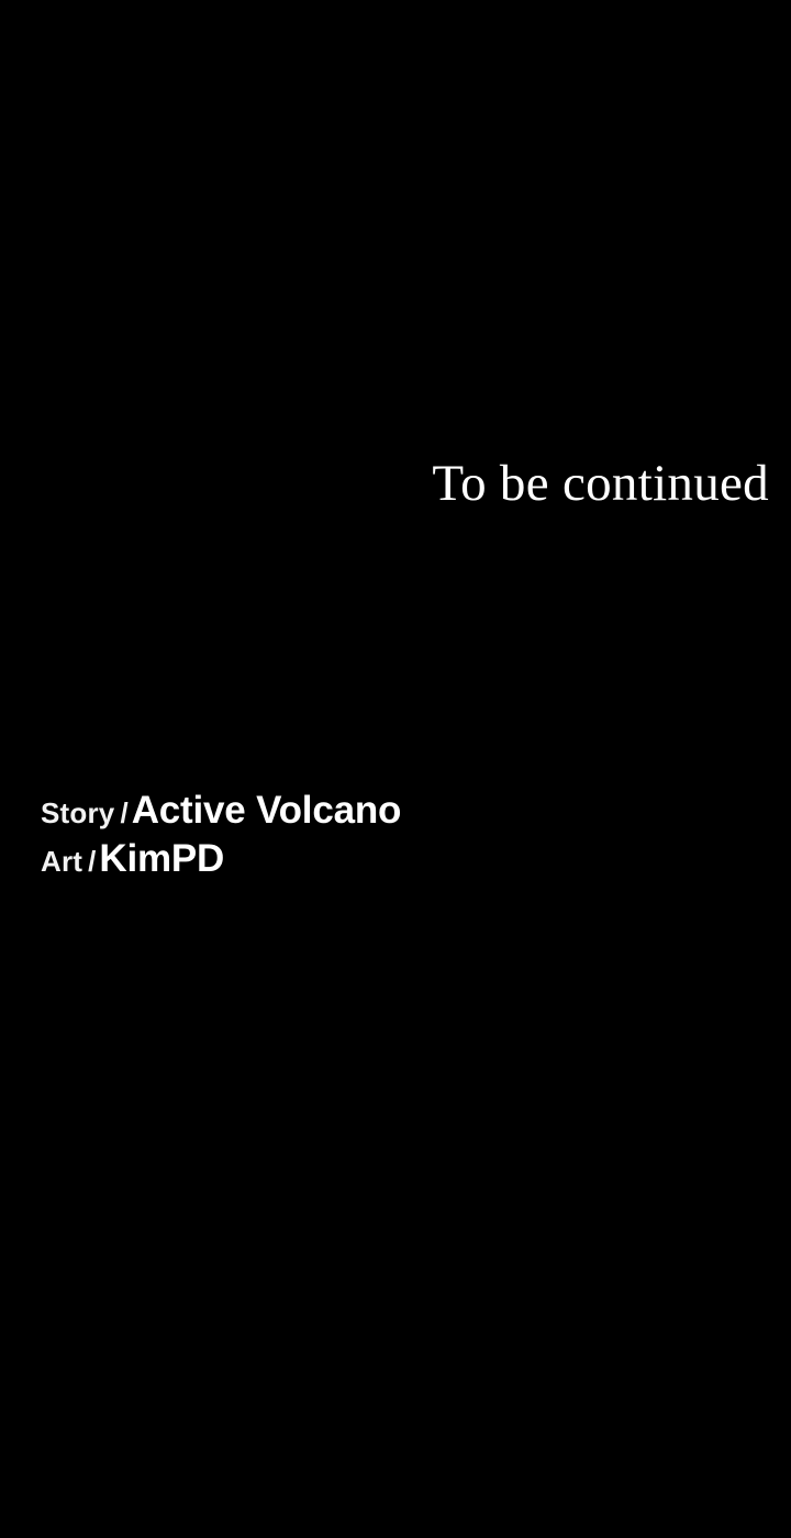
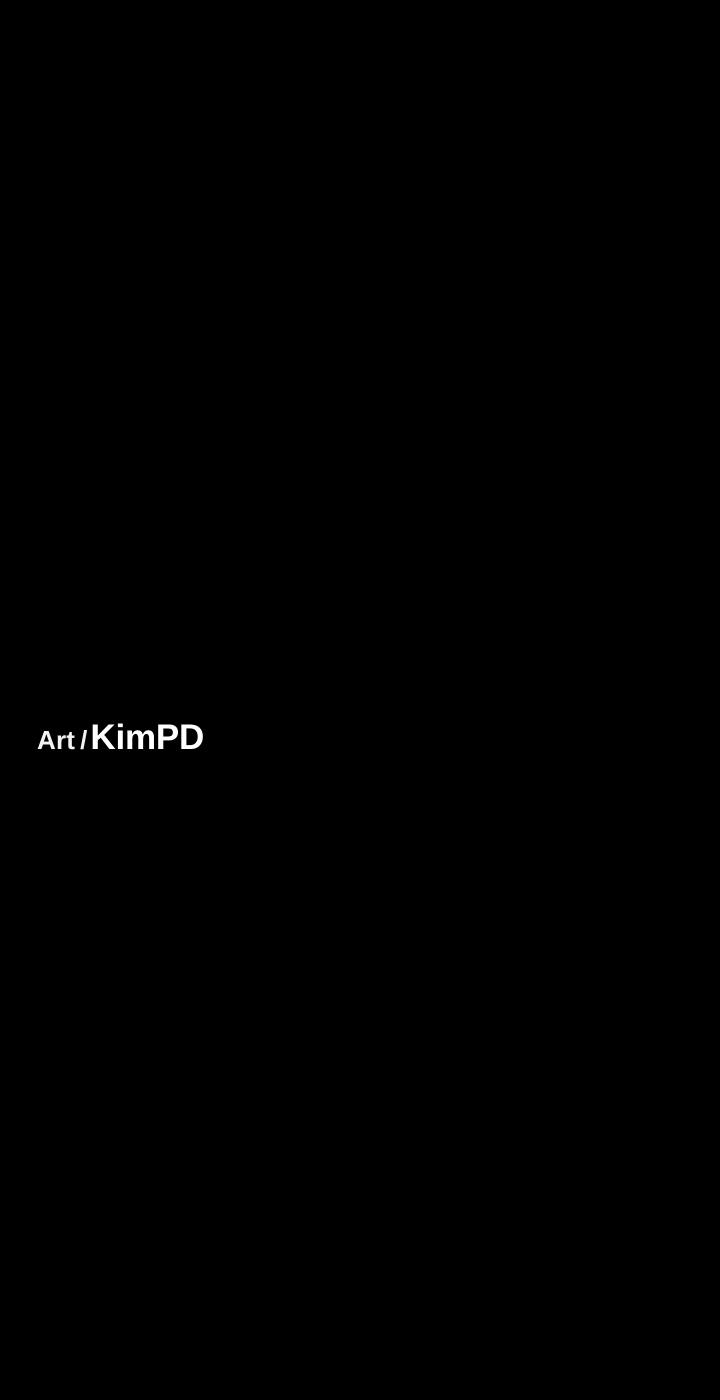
- To be continued
- Story /Active Volcano
  Art /KimPD
